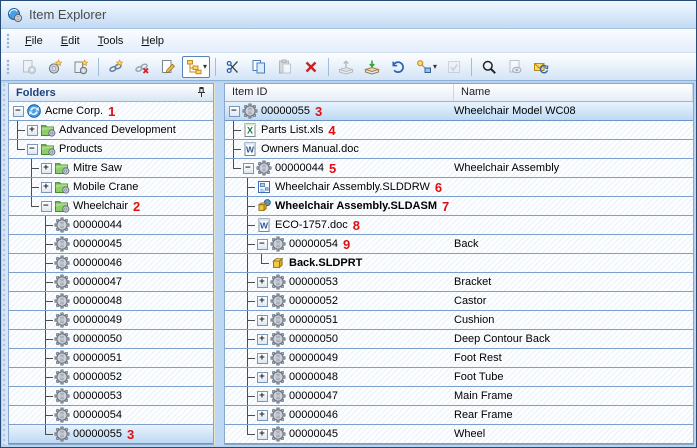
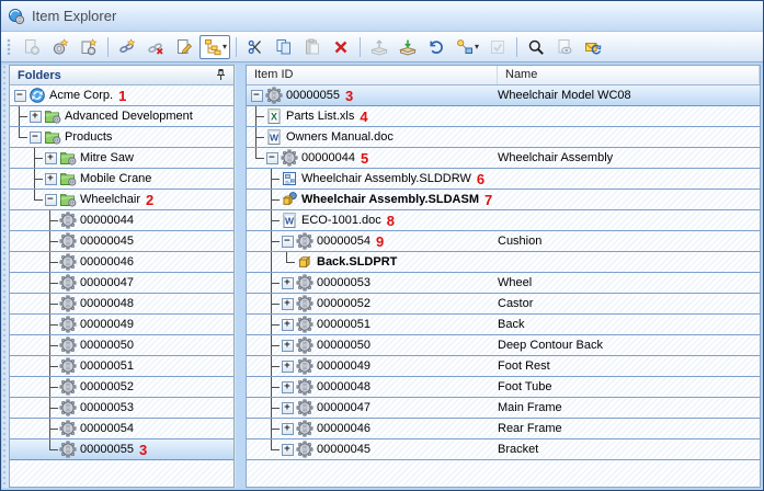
  Item Explorer
- File Edit Tools Help
  ▾
  ▾
  Folders
  −
  Acme Corp.
  1
  +
  Advanced Development
  −
  Products
  +
  Mitre Saw
  +
  Mobile Crane
  −
  Wheelchair
  2
  00000044
  00000045
  00000046
  00000047
  00000048
  00000049
  00000050
  00000051
  00000052
  00000053
  00000054
  00000055
  3
  Item ID
  Name
  −
  00000055
  3
  Wheelchair Model WC08
  X
  Parts List.xls
  4
  W
  Owners Manual.doc
  −
  00000044
  5
  Wheelchair Assembly
  Wheelchair Assembly.SLDDRW
  6
  Wheelchair Assembly.SLDASM
  7
  W
- ECO-1757.doc
+ ECO-1001.doc
  8
  −
  00000054
  9
- Back
+ Cushion
  Back.SLDPRT
  +
  00000053
- Bracket
+ Wheel
  +
  00000052
  Castor
  +
  00000051
- Cushion
+ Back
  +
  00000050
  Deep Contour Back
  +
  00000049
  Foot Rest
  +
  00000048
  Foot Tube
  +
  00000047
  Main Frame
  +
  00000046
  Rear Frame
  +
  00000045
- Wheel
+ Bracket
